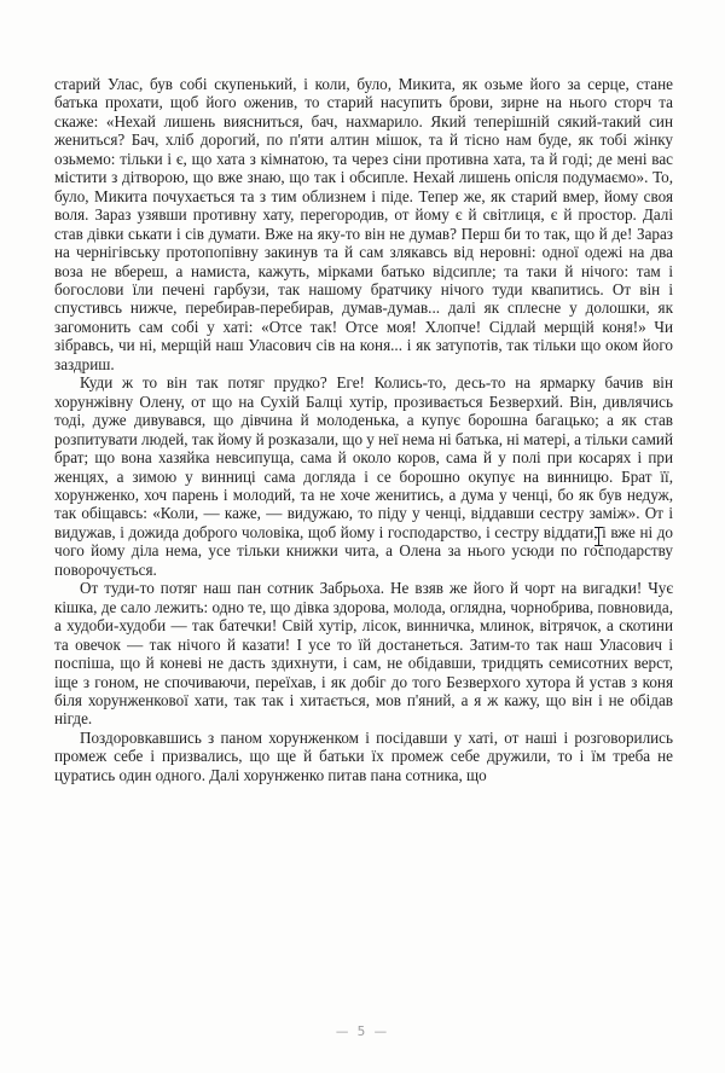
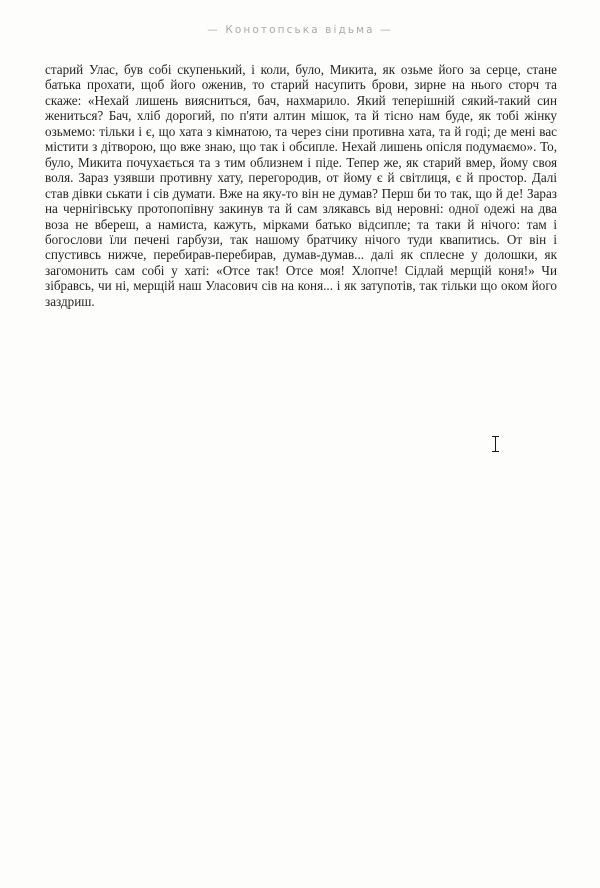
+ — Конотопська відьма —
  старий Улас, був собі скупенький, і коли, було, Микита, як озьме його за серце, стане батька прохати, щоб його оженив, то старий насупить брови, зирне на нього сторч та скаже: «Нехай лишень виясниться, бач, нахмарило. Який теперішній сякий-такий син жениться? Бач, хліб дорогий, по п'яти алтин мішок, та й тісно нам буде, як тобі жінку озьмемо: тільки і є, що хата з кімнатою, та через сіни противна хата, та й годі; де мені вас містити з дітворою, що вже знаю, що так і обсипле. Нехай лишень опісля подумаємо». То, було, Микита почухається та з тим облизнем і піде. Тепер же, як старий вмер, йому своя воля. Зараз узявши противну хату, перегородив, от йому є й світлиця, є й простор. Далі став дівки ськати і сів думати. Вже на яку-то він не думав? Перш би то так, що й де! Зараз на чернігівську протопопівну закинув та й сам злякавсь від неровні: одної одежі на два воза не вбереш, а намиста, кажуть, мірками батько відсипле; та таки й нічого: там і богослови їли печені гарбузи, так нашому братчику нічого туди квапитись. От він і спустивсь нижче, перебирав-перебирав, думав-думав... далі як сплесне у долошки, як загомонить сам собі у хаті: «Отсе так! Отсе моя! Хлопче! Сідлай мерщій коня!» Чи зібравсь, чи ні, мерщій наш Уласович сів на коня... і як затупотів, так тільки що оком його заздриш.
- Куди ж то він так потяг прудко? Еге! Колись-то, десь-то на ярмарку бачив він хорунжівну Олену, от що на Сухій Балці хутір, прозивається Безверхий. Він, дивлячись тоді, дуже дивувався, що дівчина й молоденька, а купує борошна багацько; а як став розпитувати людей, так йому й розказали, що у неї нема ні батька, ні матері, а тільки самий брат; що вона хазяйка невсипуща, сама й около коров, сама й у полі при косарях і при женцях, а зимою у винниці сама догляда і се борошно окупує на винницю. Брат її, хорунженко, хоч парень і молодий, та не хоче женитись, а дума у ченці, бо як був недуж, так обіщавсь: «Коли, — каже, — видужаю, то піду у ченці, віддавши сестру заміж». От і видужав, і дожида доброго чоловіка, щоб йому і господарство, і сестру віддати, і вже ні до чого йому діла нема, усе тільки книжки чита, а Олена за нього усюди по господарству поворочується.
- От туди-то потяг наш пан сотник Забрьоха. Не взяв же його й чорт на вигадки! Чує кішка, де сало лежить: одно те, що дівка здорова, молода, оглядна, чорнобрива, повновида, а худоби-худоби — так батечки! Свій хутір, лісок, винничка, млинок, вітрячок, а скотини та овечок — так нічого й казати! І усе то їй достанеться. Затим-то так наш Уласович і поспіша, що й коневі не дасть здихнути, і сам, не обідавши, тридцять семисотних верст, іще з гоном, не спочиваючи, переїхав, і як добіг до того Безверхого хутора й устав з коня біля хорунженкової хати, так так і хитається, мов п'яний, а я ж кажу, що він і не обідав нігде.
- Поздоровкавшись з паном хорунженком і посідавши у хаті, от наші і розговорились промеж себе і призвались, що ще й батьки їх промеж себе дружили, то і їм треба не цуратись один одного. Далі хорунженко питав пана сотника, що
- — 5 —
